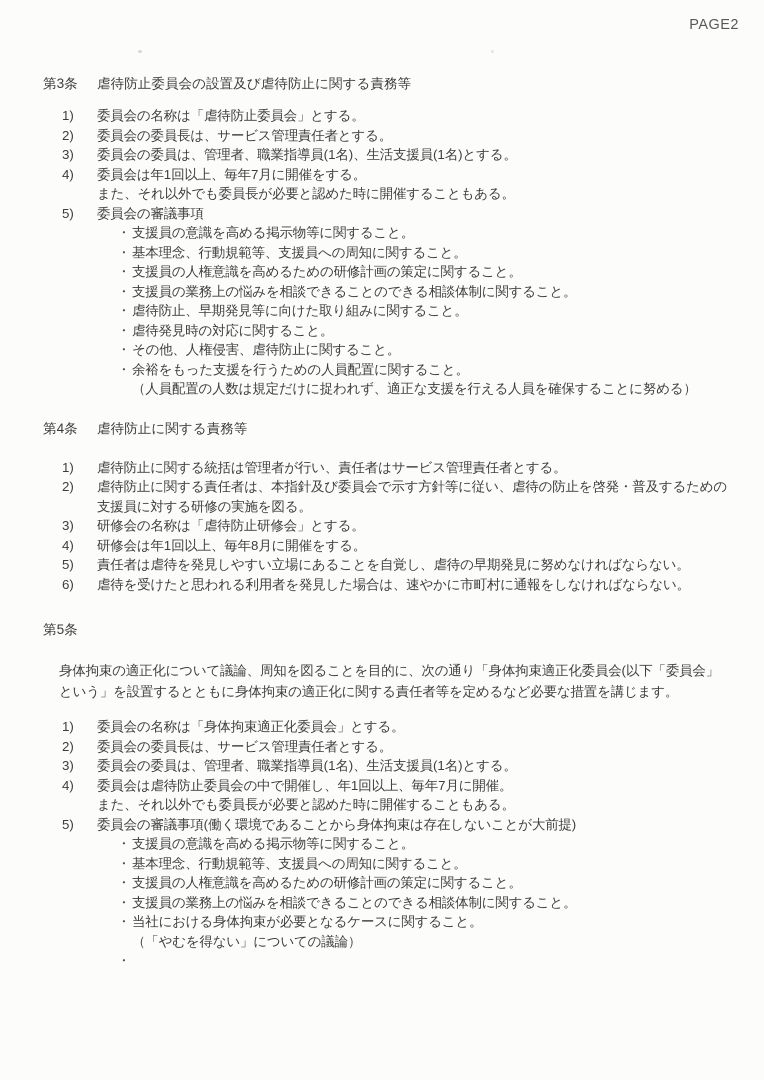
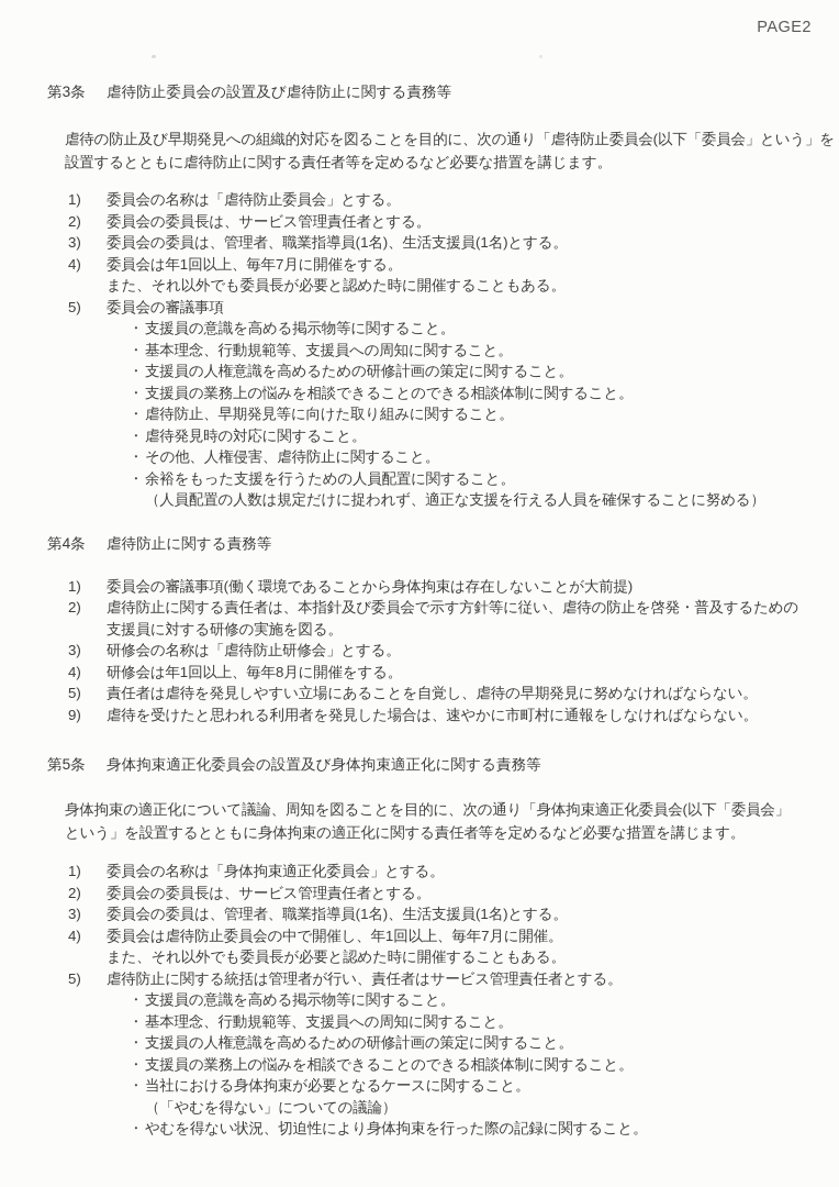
  PAGE2
  第3条
  虐待防止委員会の設置及び虐待防止に関する責務等
+ 虐待の防止及び早期発見への組織的対応を図ることを目的に、次の通り「虐待防止委員会(以下「委員会」という」を
+ 設置するとともに虐待防止に関する責任者等を定めるなど必要な措置を講じます。
  1)
  委員会の名称は「虐待防止委員会」とする。
  2)
  委員会の委員長は、サービス管理責任者とする。
  3)
  委員会の委員は、管理者、職業指導員(1名)、生活支援員(1名)とする。
  4)
  委員会は年1回以上、毎年7月に開催をする。
  また、それ以外でも委員長が必要と認めた時に開催することもある。
  5)
  委員会の審議事項
  ・
  支援員の意識を高める掲示物等に関すること。
  ・
  基本理念、行動規範等、支援員への周知に関すること。
  ・
  支援員の人権意識を高めるための研修計画の策定に関すること。
  ・
  支援員の業務上の悩みを相談できることのできる相談体制に関すること。
  ・
  虐待防止、早期発見等に向けた取り組みに関すること。
  ・
  虐待発見時の対応に関すること。
  ・
  その他、人権侵害、虐待防止に関すること。
  ・
  余裕をもった支援を行うための人員配置に関すること。
  （人員配置の人数は規定だけに捉われず、適正な支援を行える人員を確保することに努める）
  第4条
  虐待防止に関する責務等
  1)
- 虐待防止に関する統括は管理者が行い、責任者はサービス管理責任者とする。
+ 委員会の審議事項(働く環境であることから身体拘束は存在しないことが大前提)
  2)
  虐待防止に関する責任者は、本指針及び委員会で示す方針等に従い、虐待の防止を啓発・普及するための
  支援員に対する研修の実施を図る。
  3)
  研修会の名称は「虐待防止研修会」とする。
  4)
  研修会は年1回以上、毎年8月に開催をする。
  5)
  責任者は虐待を発見しやすい立場にあることを自覚し、虐待の早期発見に努めなければならない。
- 6)
+ 9)
  虐待を受けたと思われる利用者を発見した場合は、速やかに市町村に通報をしなければならない。
  第5条
+ 身体拘束適正化委員会の設置及び身体拘束適正化に関する責務等
  身体拘束の適正化について議論、周知を図ることを目的に、次の通り「身体拘束適正化委員会(以下「委員会」
  という」を設置するとともに身体拘束の適正化に関する責任者等を定めるなど必要な措置を講じます。
  1)
  委員会の名称は「身体拘束適正化委員会」とする。
  2)
  委員会の委員長は、サービス管理責任者とする。
  3)
  委員会の委員は、管理者、職業指導員(1名)、生活支援員(1名)とする。
  4)
  委員会は虐待防止委員会の中で開催し、年1回以上、毎年7月に開催。
  また、それ以外でも委員長が必要と認めた時に開催することもある。
  5)
- 委員会の審議事項(働く環境であることから身体拘束は存在しないことが大前提)
+ 虐待防止に関する統括は管理者が行い、責任者はサービス管理責任者とする。
  ・
  支援員の意識を高める掲示物等に関すること。
  ・
  基本理念、行動規範等、支援員への周知に関すること。
  ・
  支援員の人権意識を高めるための研修計画の策定に関すること。
  ・
  支援員の業務上の悩みを相談できることのできる相談体制に関すること。
  ・
  当社における身体拘束が必要となるケースに関すること。
  （「やむを得ない」についての議論）
  ・
+ やむを得ない状況、切迫性により身体拘束を行った際の記録に関すること。
